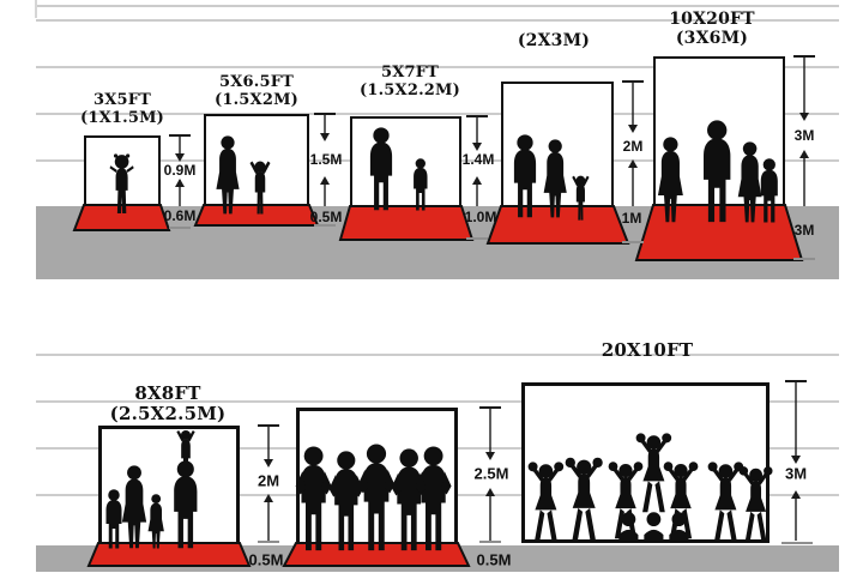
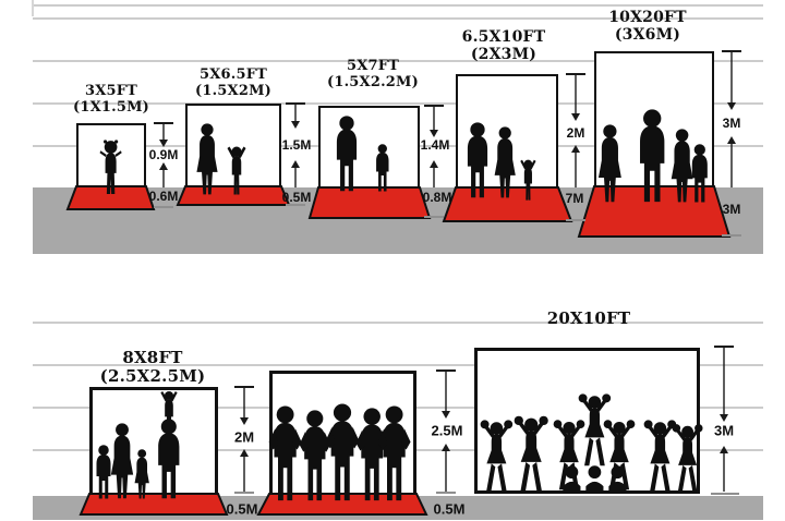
  3X5FT
  (1X1.5M)
  5X6.5FT
  (1.5X2M)
  5X7FT
  (1.5X2.2M)
+ 6.5X10FT
  (2X3M)
  10X20FT
  (3X6M)
  8X8FT
  (2.5X2.5M)
  20X10FT
  0.9M
  0.6M
  1.5M
  0.5M
  1.4M
- 1.0M
+ 0.8M
  2M
- 1M
+ 7M
  3M
  3M
  2M
  0.5M
  2.5M
  0.5M
  3M
